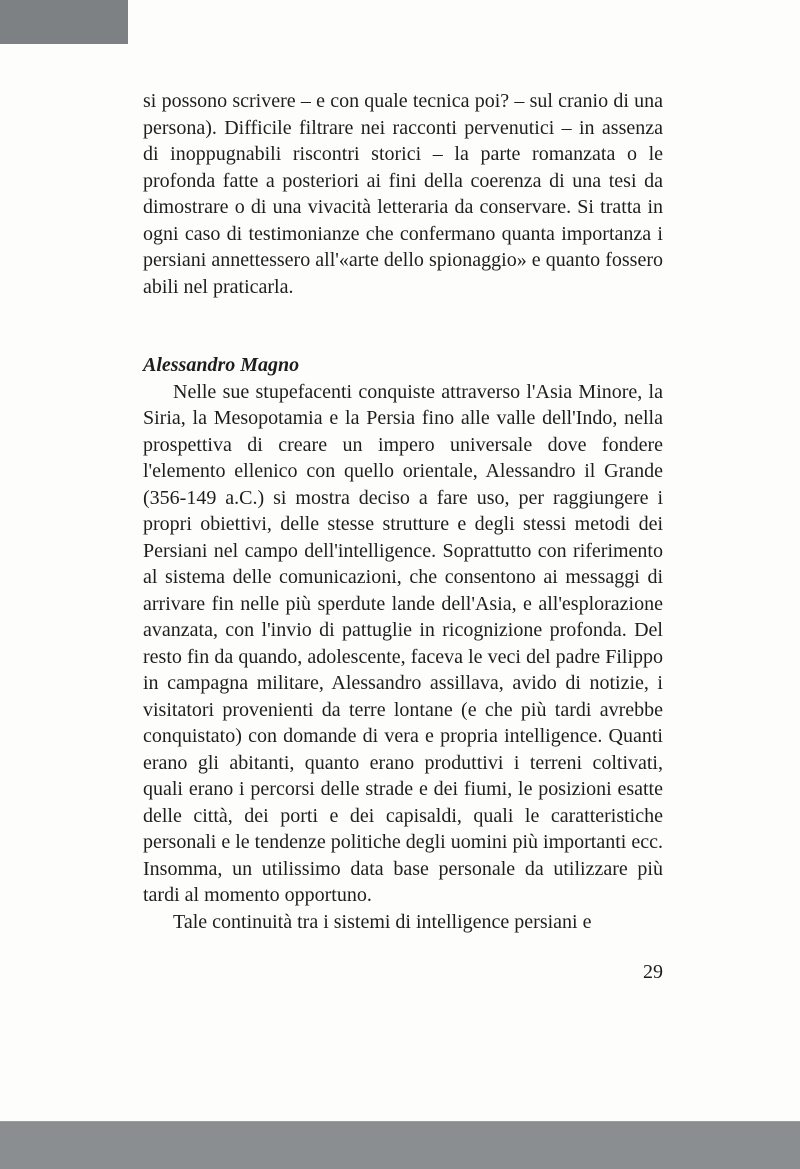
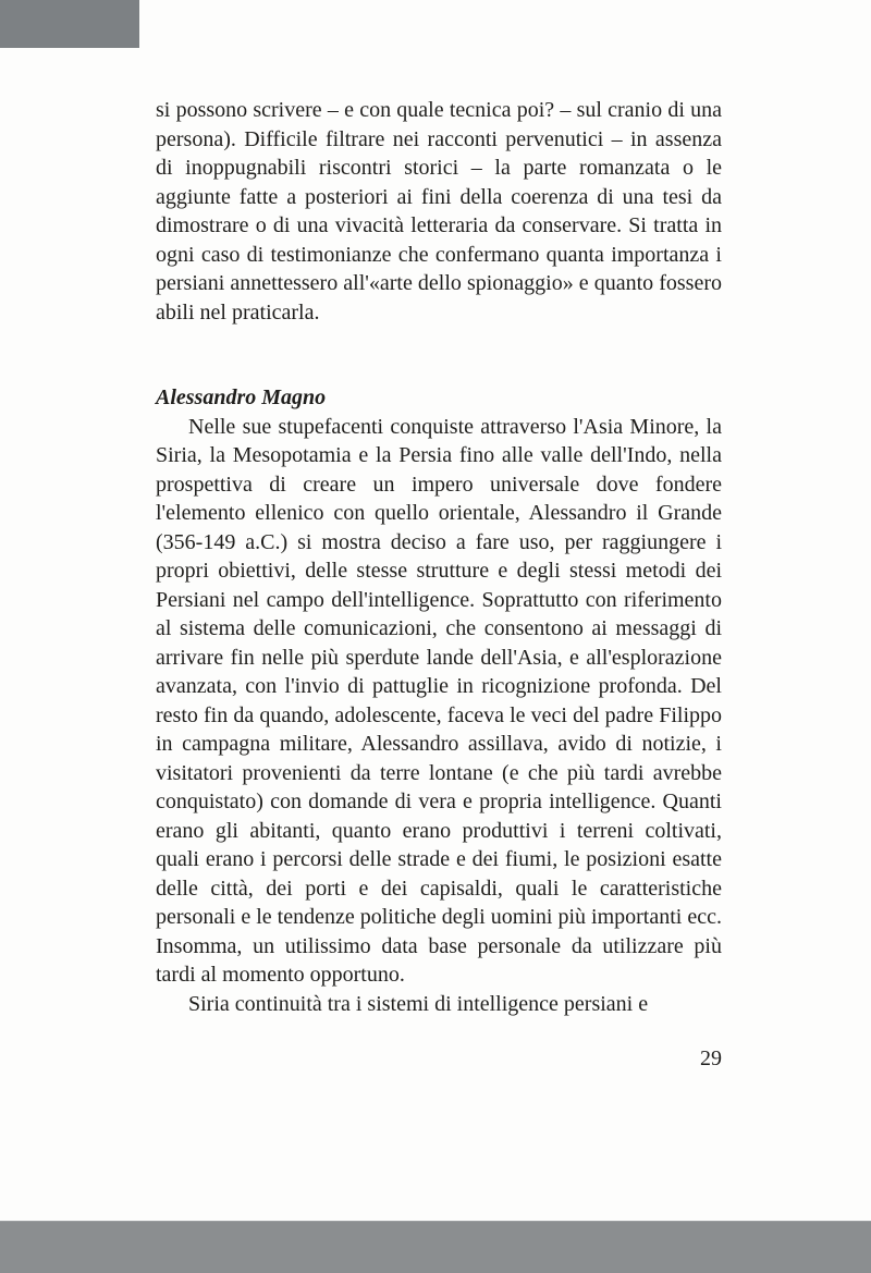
- si possono scrivere – e con quale tecnica poi? – sul cranio di una persona). Difficile filtrare nei racconti pervenutici – in assenza di inoppugnabili riscontri storici – la parte romanzata o le profonda fatte a posteriori ai fini della coerenza di una tesi da dimostrare o di una vivacità letteraria da conservare. Si tratta in ogni caso di testimonianze che confermano quanta importanza i persiani annettessero all'«arte dello spionaggio» e quanto fossero abili nel praticarla.
+ si possono scrivere – e con quale tecnica poi? – sul cranio di una persona). Difficile filtrare nei racconti pervenutici – in assenza di inoppugnabili riscontri storici – la parte romanzata o le aggiunte fatte a posteriori ai fini della coerenza di una tesi da dimostrare o di una vivacità letteraria da conservare. Si tratta in ogni caso di testimonianze che confermano quanta importanza i persiani annettessero all'«arte dello spionaggio» e quanto fossero abili nel praticarla.
  Alessandro Magno
  Nelle sue stupefacenti conquiste attraverso l'Asia Minore, la Siria, la Mesopotamia e la Persia fino alle valle dell'Indo, nella prospettiva di creare un impero universale dove fondere l'elemento ellenico con quello orientale, Alessandro il Grande (356-149 a.C.) si mostra deciso a fare uso, per raggiungere i propri obiettivi, delle stesse strutture e degli stessi metodi dei Persiani nel campo dell'intelligence. Soprattutto con riferimento al sistema delle comunicazioni, che consentono ai messaggi di arrivare fin nelle più sperdute lande dell'Asia, e all'esplorazione avanzata, con l'invio di pattuglie in ricognizione profonda. Del resto fin da quando, adolescente, faceva le veci del padre Filippo in campagna militare, Alessandro assillava, avido di notizie, i visitatori provenienti da terre lontane (e che più tardi avrebbe conquistato) con domande di vera e propria intelligence. Quanti erano gli abitanti, quanto erano produttivi i terreni coltivati, quali erano i percorsi delle strade e dei fiumi, le posizioni esatte delle città, dei porti e dei capisaldi, quali le caratteristiche personali e le tendenze politiche degli uomini più importanti ecc. Insomma, un utilissimo data base personale da utilizzare più tardi al momento opportuno.
- Tale continuità tra i sistemi di intelligence persiani e
+ Siria continuità tra i sistemi di intelligence persiani e
  29
